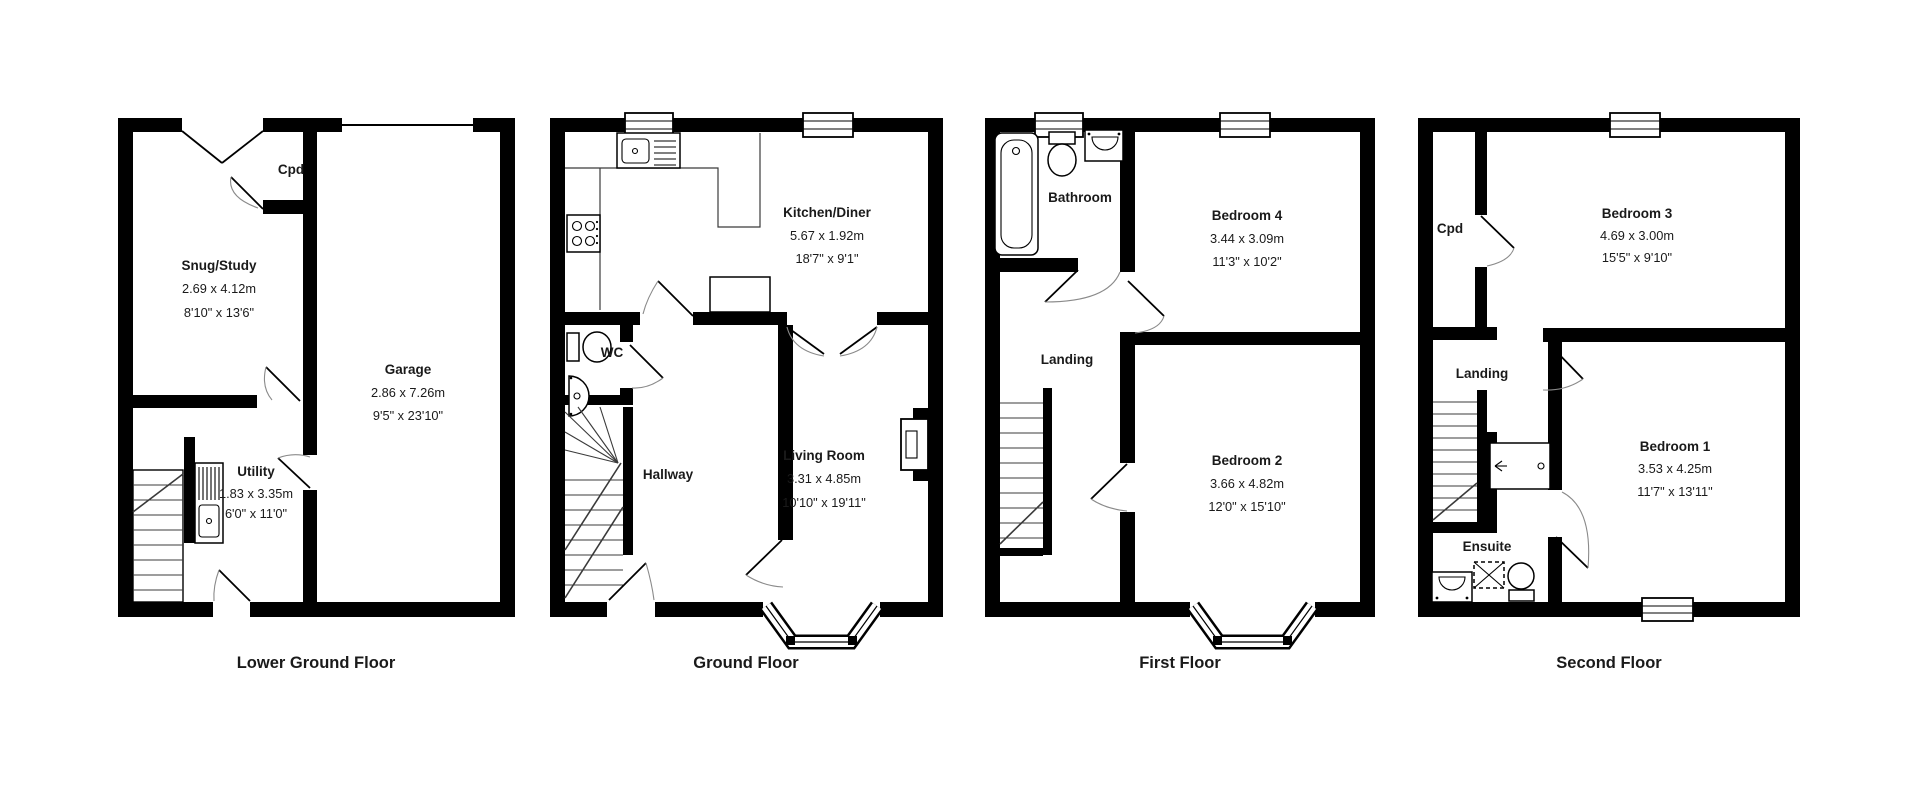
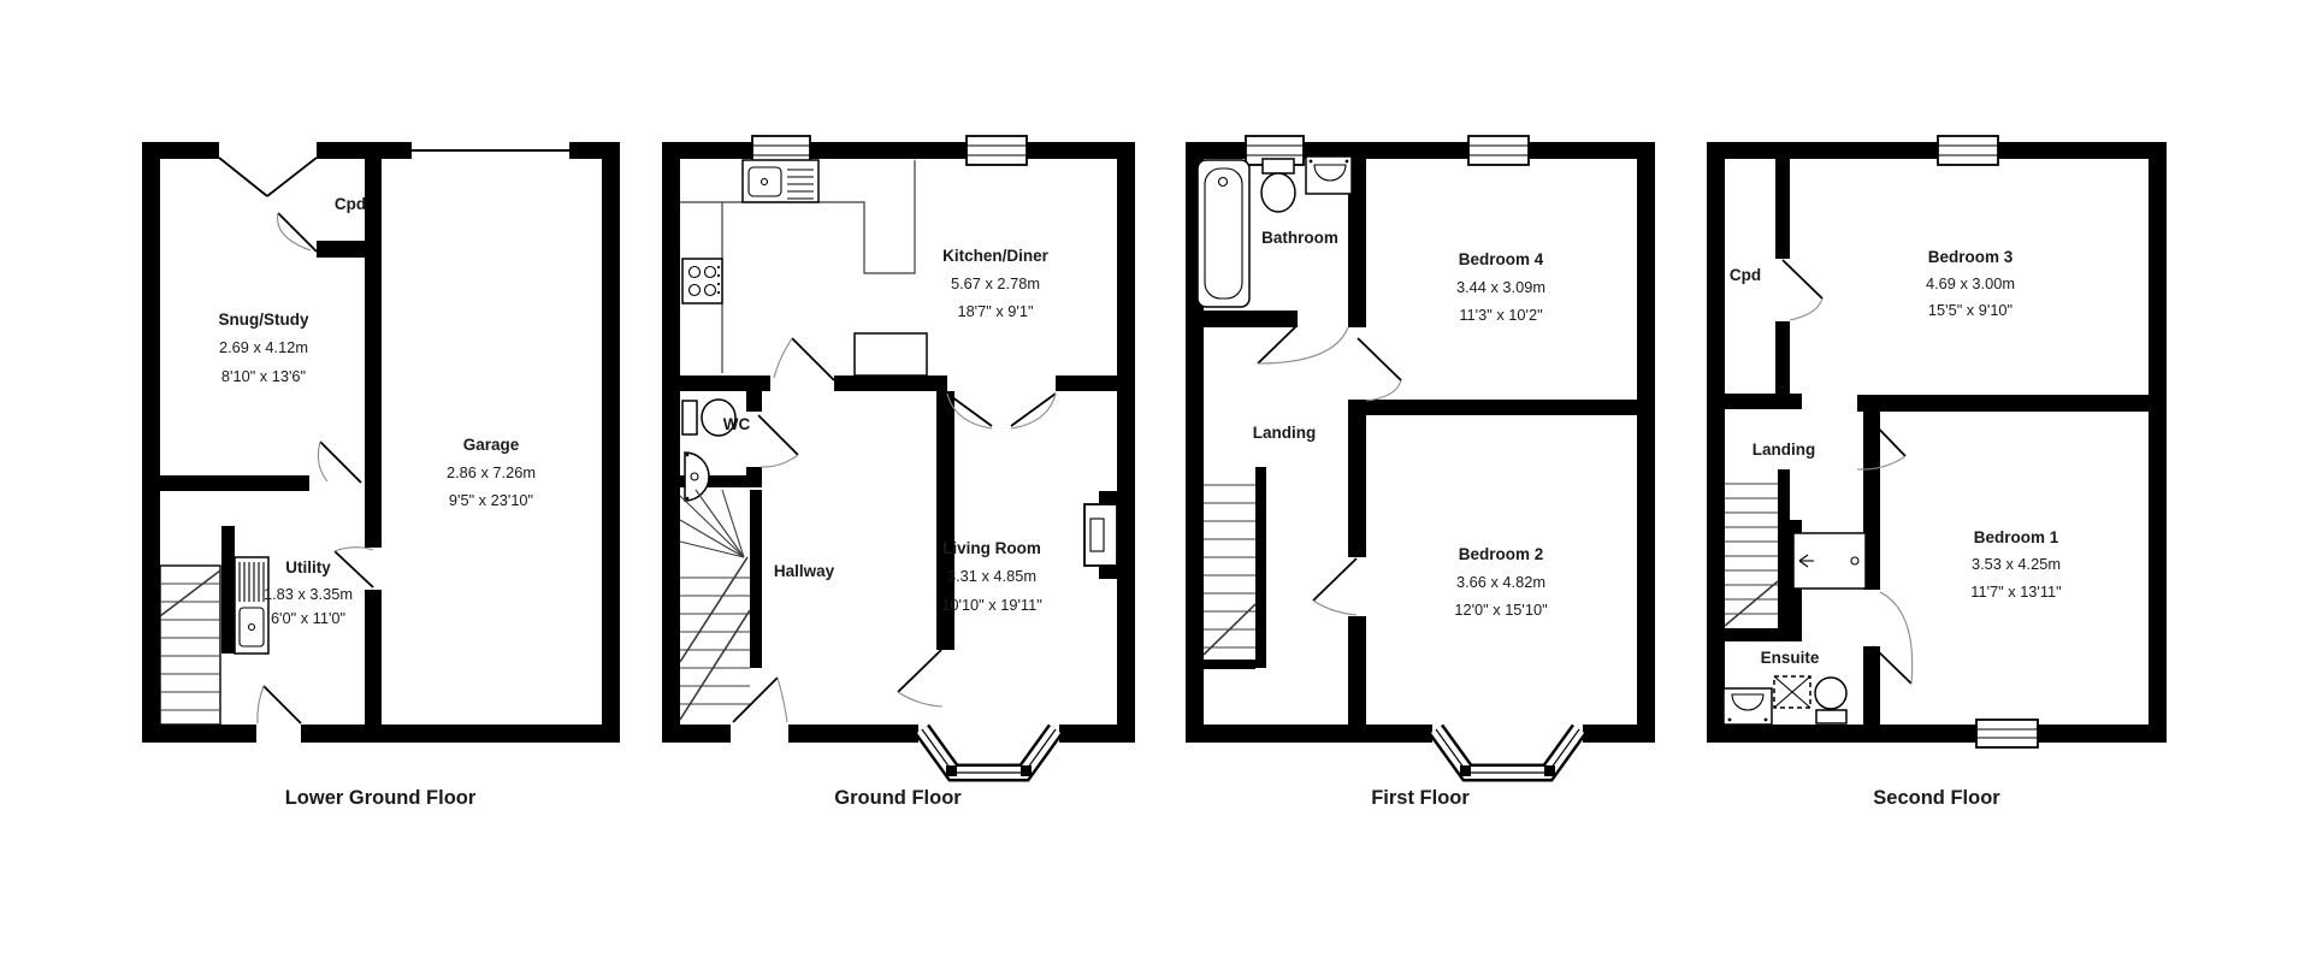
  Cpd
  Snug/Study
  2.69 x 4.12m
  8'10" x 13'6"
  Garage
  2.86 x 7.26m
  9'5" x 23'10"
  Utility
  1.83 x 3.35m
  6'0" x 11'0"
  Lower Ground Floor
  Kitchen/Diner
- 5.67 x 1.92m
+ 5.67 x 2.78m
  18'7" x 9'1"
  WC
  Hallway
  Living Room
  3.31 x 4.85m
  10'10" x 19'11"
  Ground Floor
  Bathroom
  Bedroom 4
  3.44 x 3.09m
  11'3" x 10'2"
  Landing
  Bedroom 2
  3.66 x 4.82m
  12'0" x 15'10"
  First Floor
  Cpd
  Bedroom 3
  4.69 x 3.00m
  15'5" x 9'10"
  Landing
  Bedroom 1
  3.53 x 4.25m
  11'7" x 13'11"
  Ensuite
  Second Floor
